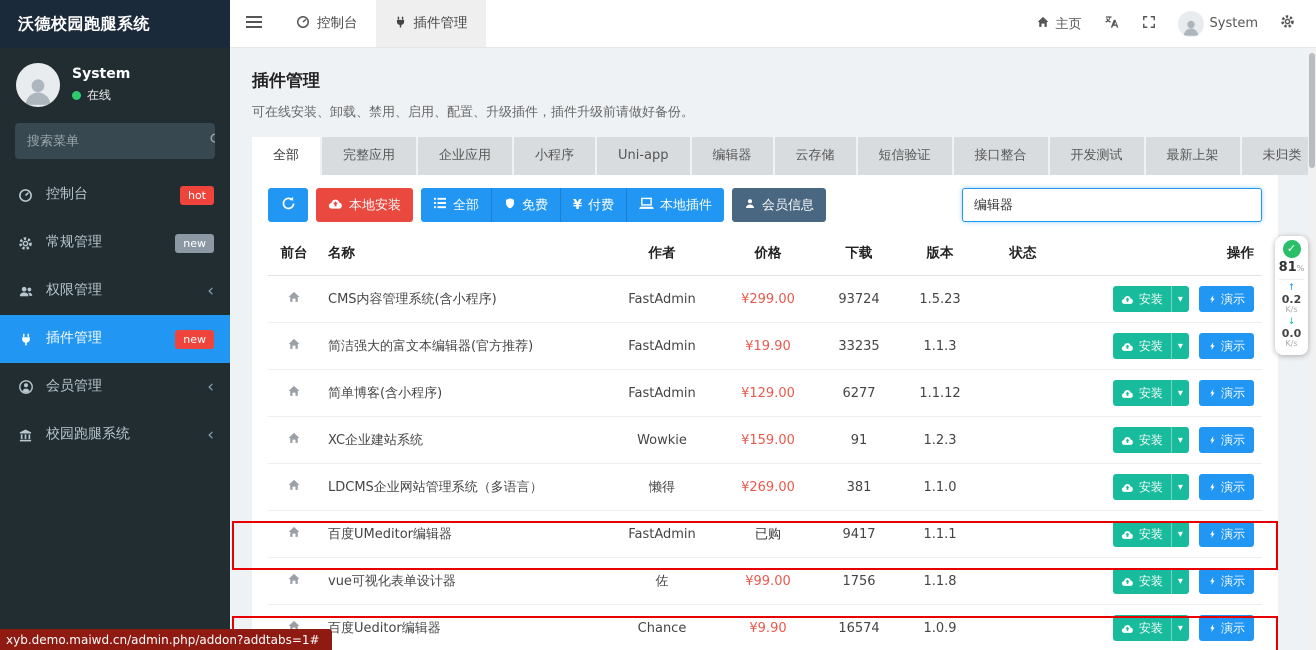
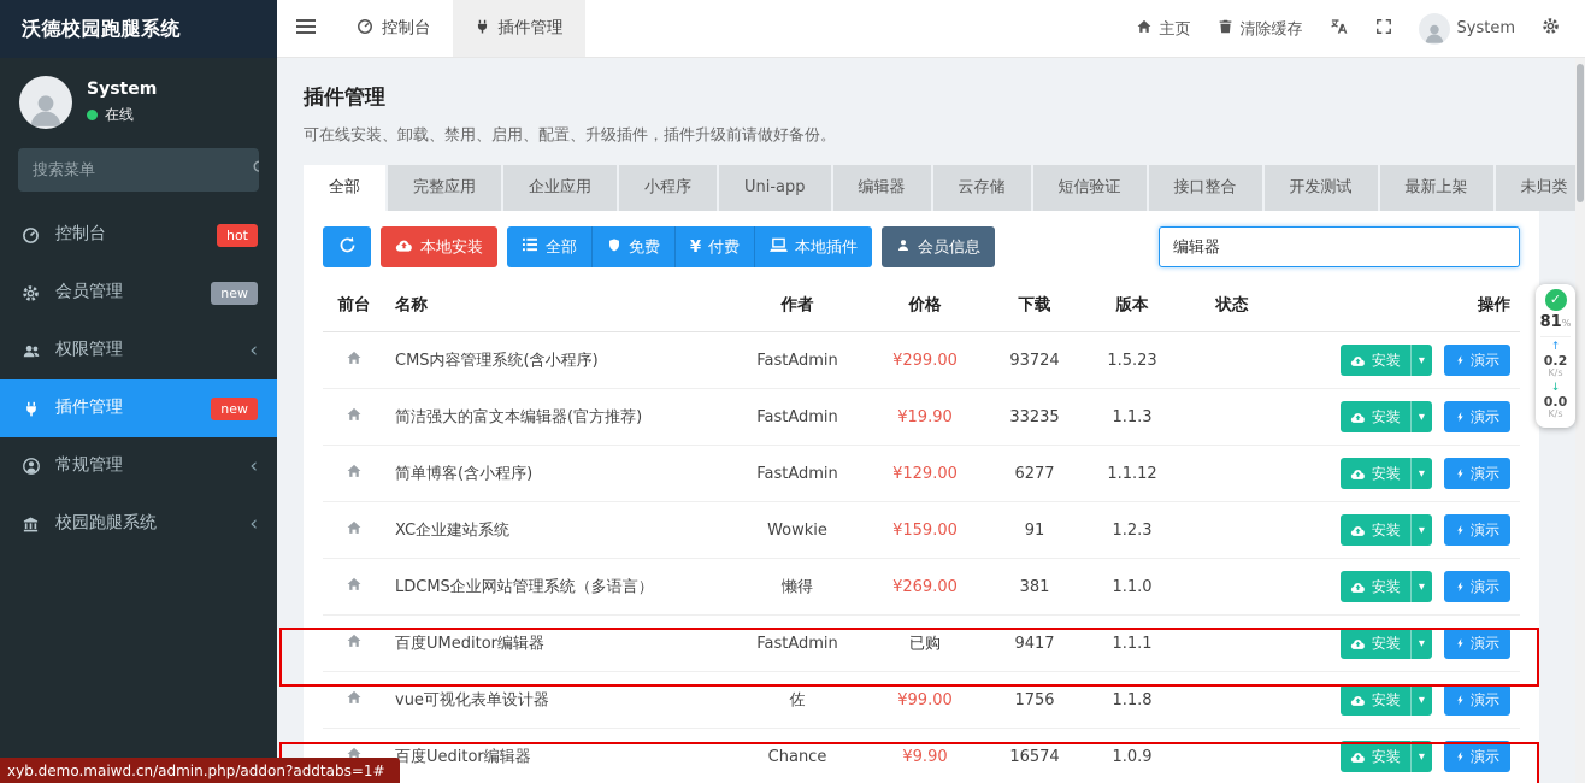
  沃德校园跑腿系统
  System
  在线
  搜索菜单
  控制台
  hot
- 常规管理
+ 会员管理
  new
  权限管理
  ‹
  插件管理
  new
- 会员管理
+ 常规管理
  ‹
  校园跑腿系统
  ‹
  控制台
  插件管理
  主页
+ 清除缓存
  System
  插件管理
  可在线安装、卸载、禁用、启用、配置、升级插件，插件升级前请做好备份。
  全部
  完整应用
  企业应用
  小程序
  Uni-app
  编辑器
  云存储
  短信验证
  接口整合
  开发测试
  最新上架
  未归类
  本地安装
  全部
  免费
  ¥
  付费
  本地插件
  会员信息
  编辑器
  前台	名称	作者	价格	下载	版本	状态	操作
  	CMS内容管理系统(含小程序)	FastAdmin	¥299.00	93724	1.5.23		安装 ▾ 演示
  	简洁强大的富文本编辑器(官方推荐)	FastAdmin	¥19.90	33235	1.1.3		安装 ▾ 演示
  	简单博客(含小程序)	FastAdmin	¥129.00	6277	1.1.12		安装 ▾ 演示
  	XC企业建站系统	Wowkie	¥159.00	91	1.2.3		安装 ▾ 演示
  	LDCMS企业网站管理系统（多语言）	懒得	¥269.00	381	1.1.0		安装 ▾ 演示
  	百度UMeditor编辑器	FastAdmin	已购	9417	1.1.1		安装 ▾ 演示
  	vue可视化表单设计器	佐	¥99.00	1756	1.1.8		安装 ▾ 演示
  	百度Ueditor编辑器	Chance	¥9.90	16574	1.0.9		安装 ▾ 演示
  xyb.demo.maiwd.cn/admin.php/addon?addtabs=1#
  ✓
  81%
  ↑
  0.2
  K/s
  ↓
  0.0
  K/s
